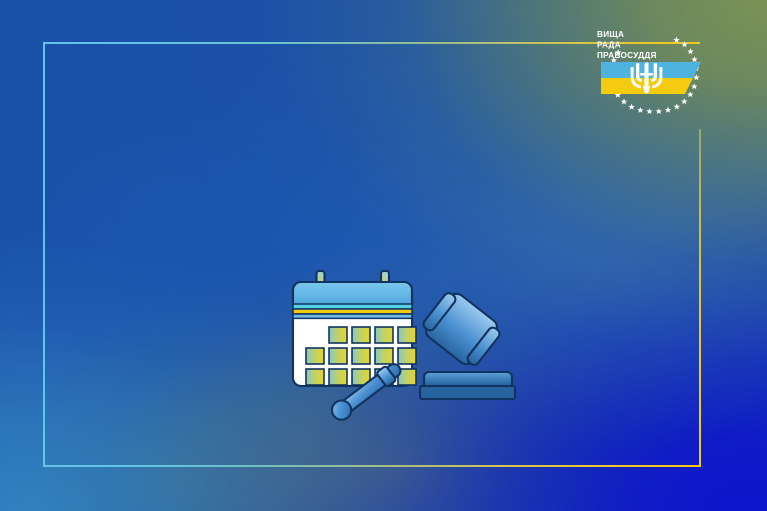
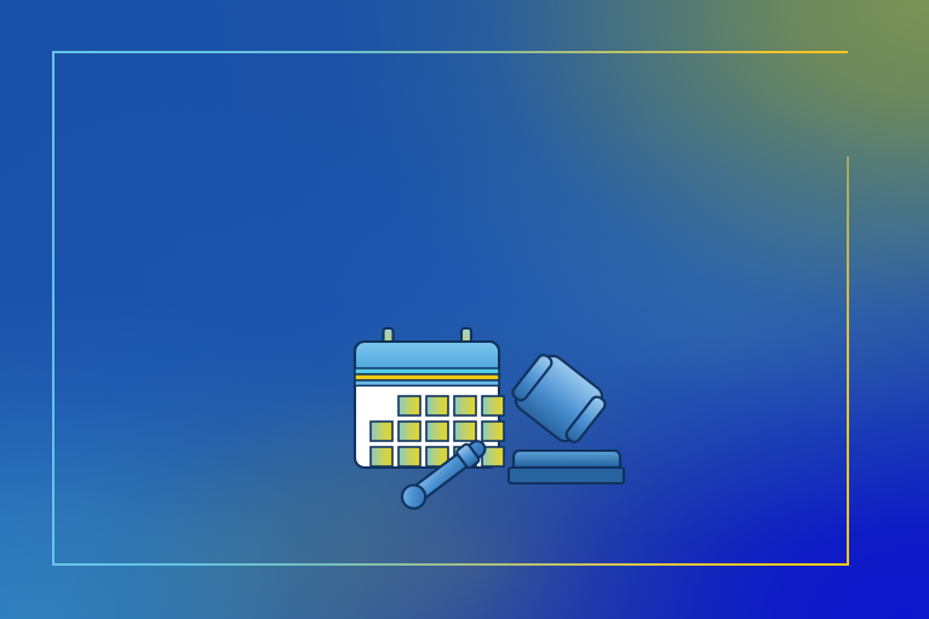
- ВИЩА
- РАДА
- ПРАВОСУДДЯ
